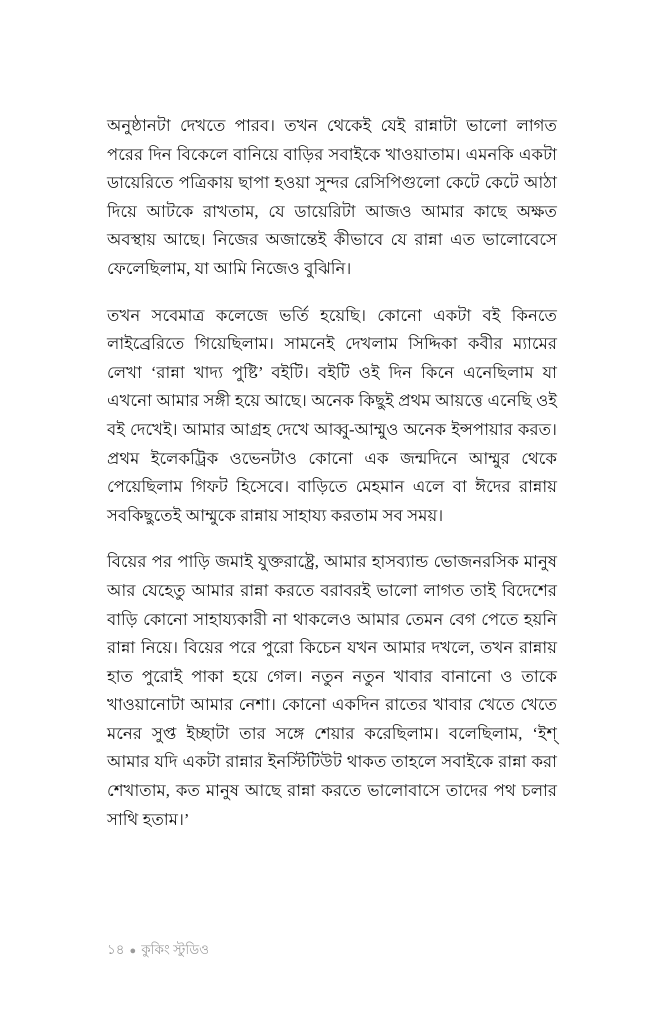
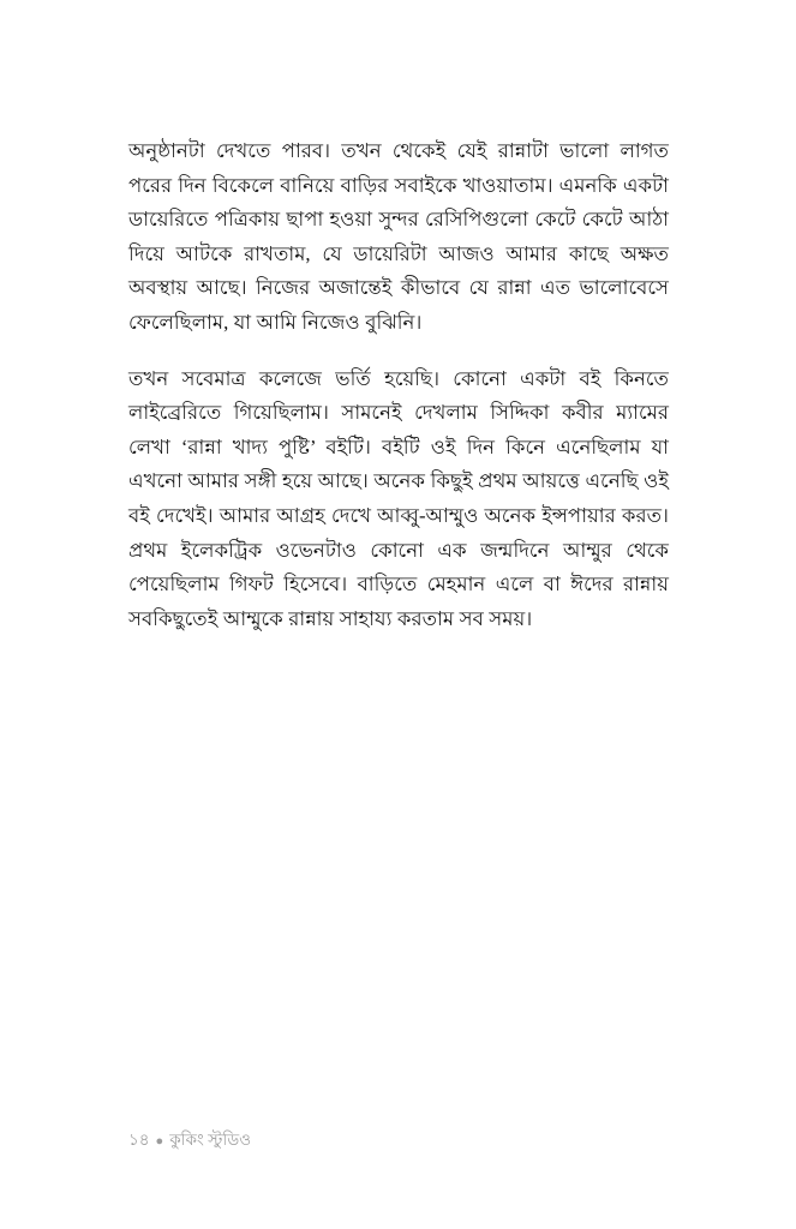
  অনুষ্ঠানটা দেখতে পারব। তখন থেকেই যেই রান্নাটা ভালো লাগত পরের দিন বিকেলে বানিয়ে বাড়ির সবাইকে খাওয়াতাম। এমনকি একটা ডায়েরিতে পত্রিকায় ছাপা হওয়া সুন্দর রেসিপিগুলো কেটে কেটে আঠা দিয়ে আটকে রাখতাম, যে ডায়েরিটা আজও আমার কাছে অক্ষত অবস্থায় আছে। নিজের অজান্তেই কীভাবে যে রান্না এত ভালোবেসে ফেলেছিলাম, যা আমি নিজেও বুঝিনি।
  তখন সবেমাত্র কলেজে ভর্তি হয়েছি। কোনো একটা বই কিনতে লাইব্রেরিতে গিয়েছিলাম। সামনেই দেখলাম সিদ্দিকা কবীর ম্যামের লেখা ‘রান্না খাদ্য পুষ্টি’ বইটি। বইটি ওই দিন কিনে এনেছিলাম যা এখনো আমার সঙ্গী হয়ে আছে। অনেক কিছুই প্রথম আয়ত্তে এনেছি ওই বই দেখেই। আমার আগ্রহ দেখে আব্বু-আম্মুও অনেক ইন্সপায়ার করত। প্রথম ইলেকট্রিক ওভেনটাও কোনো এক জন্মদিনে আম্মুর থেকে পেয়েছিলাম গিফট হিসেবে। বাড়িতে মেহমান এলে বা ঈদের রান্নায় সবকিছুতেই আম্মুকে রান্নায় সাহায্য করতাম সব সময়।
- বিয়ের পর পাড়ি জমাই যুক্তরাষ্ট্রে, আমার হাসব্যান্ড ভোজনরসিক মানুষ আর যেহেতু আমার রান্না করতে বরাবরই ভালো লাগত তাই বিদেশের বাড়ি কোনো সাহায্যকারী না থাকলেও আমার তেমন বেগ পেতে হয়নি রান্না নিয়ে। বিয়ের পরে পুরো কিচেন যখন আমার দখলে, তখন রান্নায় হাত পুরোই পাকা হয়ে গেল। নতুন নতুন খাবার বানানো ও তাকে খাওয়ানোটা আমার নেশা। কোনো একদিন রাতের খাবার খেতে খেতে মনের সুপ্ত ইচ্ছাটা তার সঙ্গে শেয়ার করেছিলাম। বলেছিলাম, ‘ইশ্ আমার যদি একটা রান্নার ইনস্টিটিউট থাকত তাহলে সবাইকে রান্না করা শেখাতাম, কত মানুষ আছে রান্না করতে ভালোবাসে তাদের পথ চলার সাথি হতাম।’
  ১৪ ● কুকিং স্টুডিও
